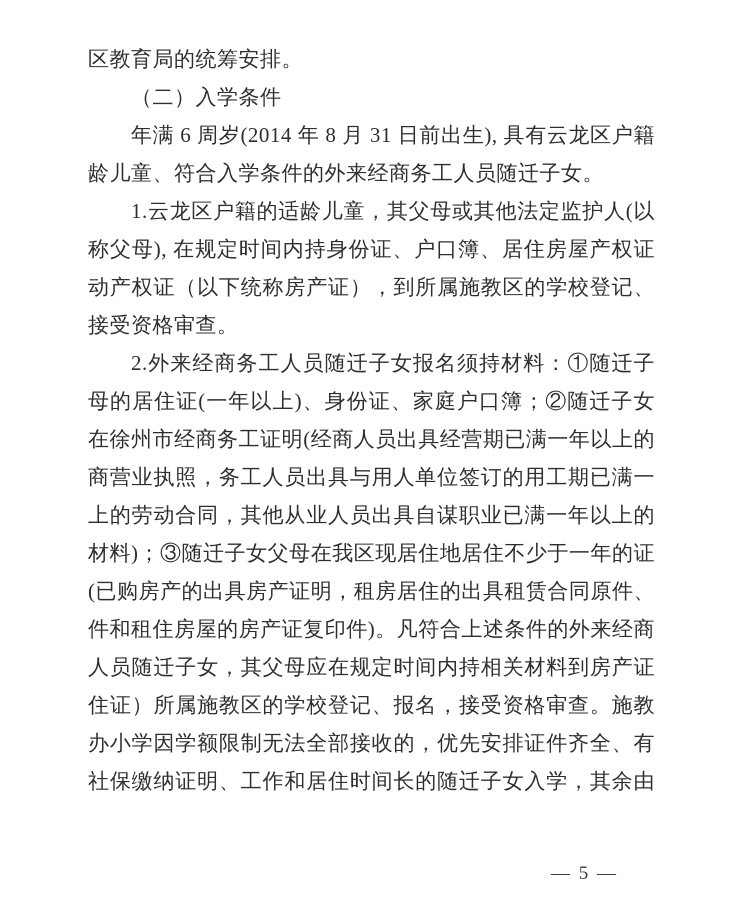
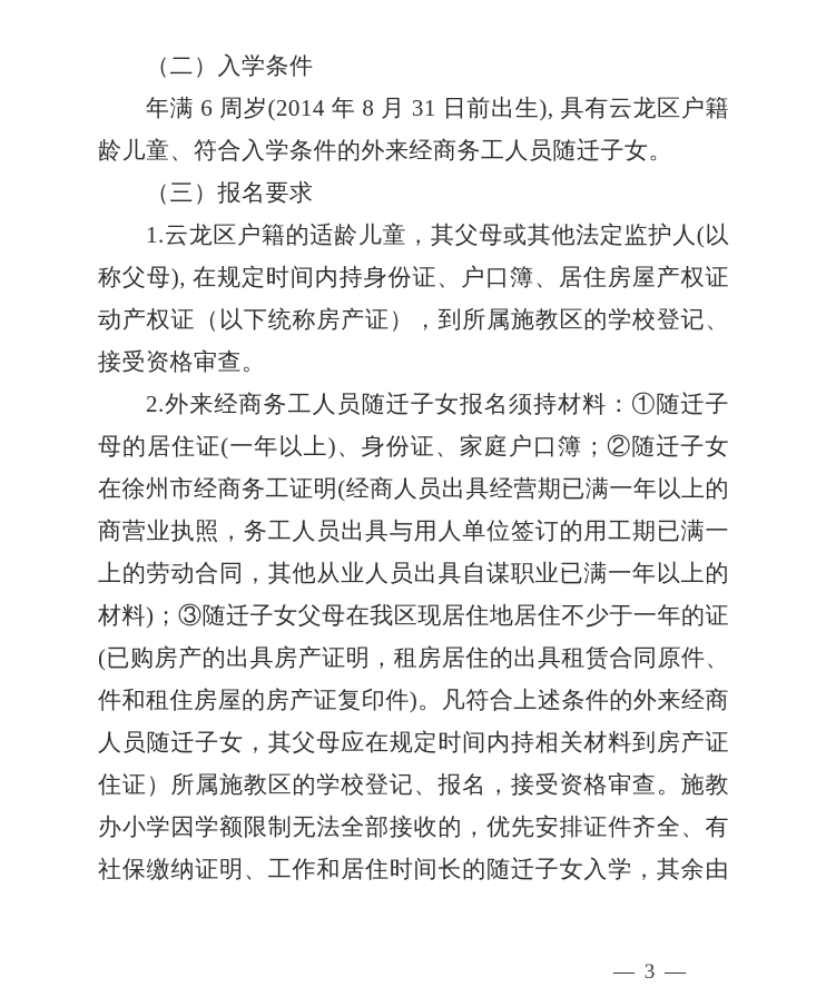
- 区教育局的统筹安排。
  （二）入学条件
  年满 6 周岁(2014 年 8 月 31 日前出生), 具有云龙区户籍
  龄儿童、符合入学条件的外来经商务工人员随迁子女。
+ （三）报名要求
  1.云龙区户籍的适龄儿童，其父母或其他法定监护人(以
  称父母), 在规定时间内持身份证、户口簿、居住房屋产权证
  动产权证（以下统称房产证），到所属施教区的学校登记、
  接受资格审查。
  2.外来经商务工人员随迁子女报名须持材料：①随迁子
  母的居住证(一年以上)、身份证、家庭户口簿；②随迁子女
  在徐州市经商务工证明(经商人员出具经营期已满一年以上的
  商营业执照，务工人员出具与用人单位签订的用工期已满一
  上的劳动合同，其他从业人员出具自谋职业已满一年以上的
  材料)；③随迁子女父母在我区现居住地居住不少于一年的证
  (已购房产的出具房产证明，租房居住的出具租赁合同原件、
  件和租住房屋的房产证复印件)。凡符合上述条件的外来经商
  人员随迁子女，其父母应在规定时间内持相关材料到房产证
  住证）所属施教区的学校登记、报名，接受资格审查。施教
  办小学因学额限制无法全部接收的，优先安排证件齐全、有
  社保缴纳证明、工作和居住时间长的随迁子女入学，其余由
- — 5 —
+ — 3 —
